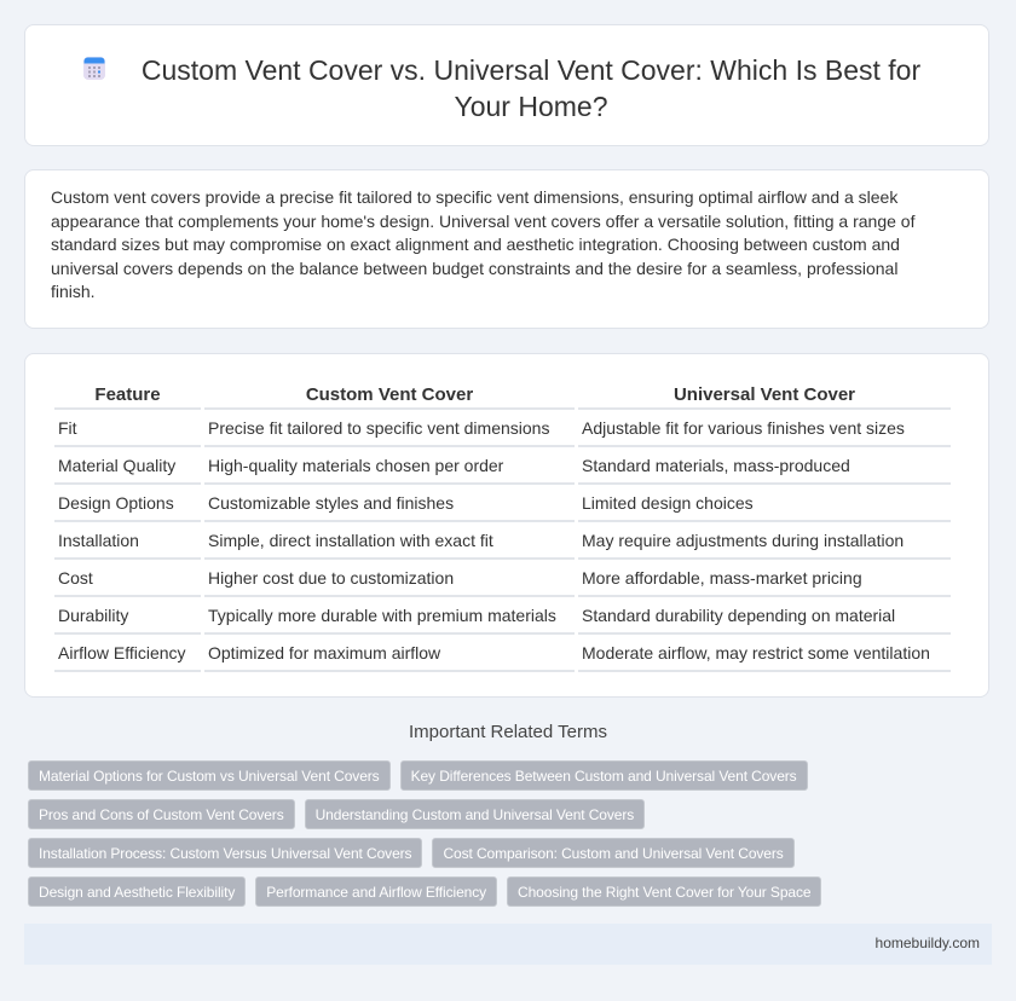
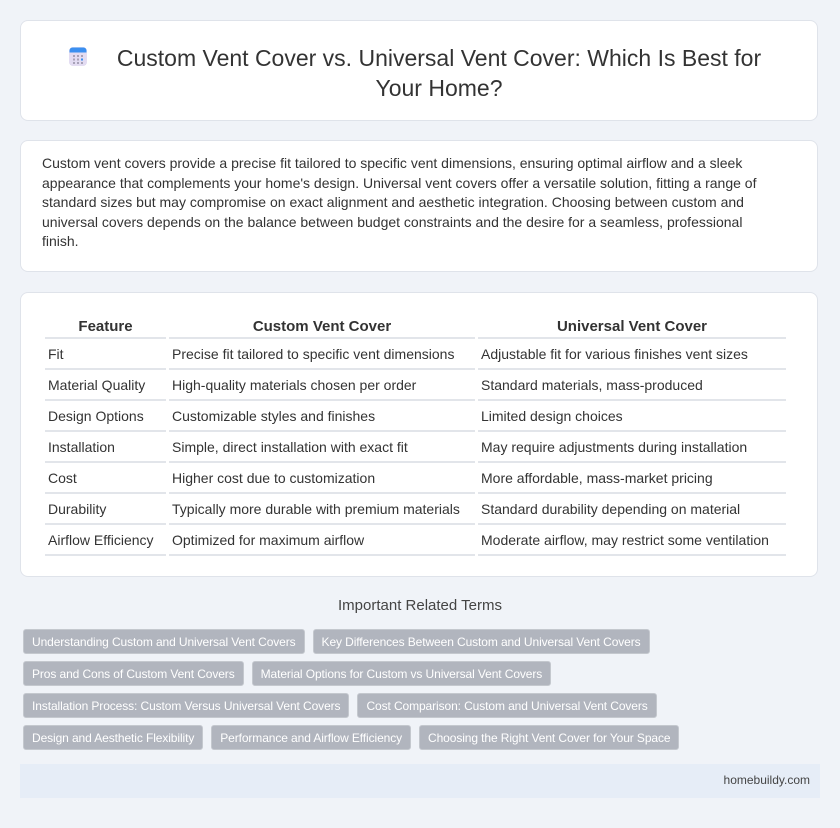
  Custom Vent Cover vs. Universal Vent Cover: Which Is Best for Your Home?
  Custom vent covers provide a precise fit tailored to specific vent dimensions, ensuring optimal airflow and a sleek appearance that complements your home's design. Universal vent covers offer a versatile solution, fitting a range of standard sizes but may compromise on exact alignment and aesthetic integration. Choosing between custom and universal covers depends on the balance between budget constraints and the desire for a seamless, professional finish.
  Feature	Custom Vent Cover	Universal Vent Cover
  Fit	Precise fit tailored to specific vent dimensions	Adjustable fit for various finishes vent sizes
  Material Quality	High-quality materials chosen per order	Standard materials, mass-produced
  Design Options	Customizable styles and finishes	Limited design choices
  Installation	Simple, direct installation with exact fit	May require adjustments during installation
  Cost	Higher cost due to customization	More affordable, mass-market pricing
  Durability	Typically more durable with premium materials	Standard durability depending on material
  Airflow Efficiency	Optimized for maximum airflow	Moderate airflow, may restrict some ventilation
  Important Related Terms
- Material Options for Custom vs Universal Vent Covers
+ Understanding Custom and Universal Vent Covers
  Key Differences Between Custom and Universal Vent Covers
  Pros and Cons of Custom Vent Covers
- Understanding Custom and Universal Vent Covers
+ Material Options for Custom vs Universal Vent Covers
  Installation Process: Custom Versus Universal Vent Covers
  Cost Comparison: Custom and Universal Vent Covers
  Design and Aesthetic Flexibility
  Performance and Airflow Efficiency
  Choosing the Right Vent Cover for Your Space
  homebuildy.com
